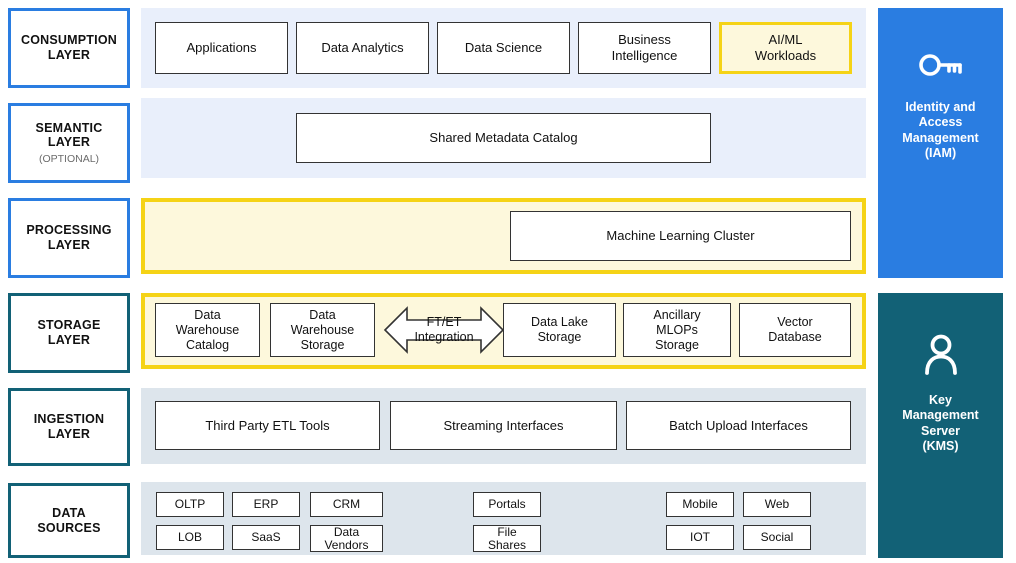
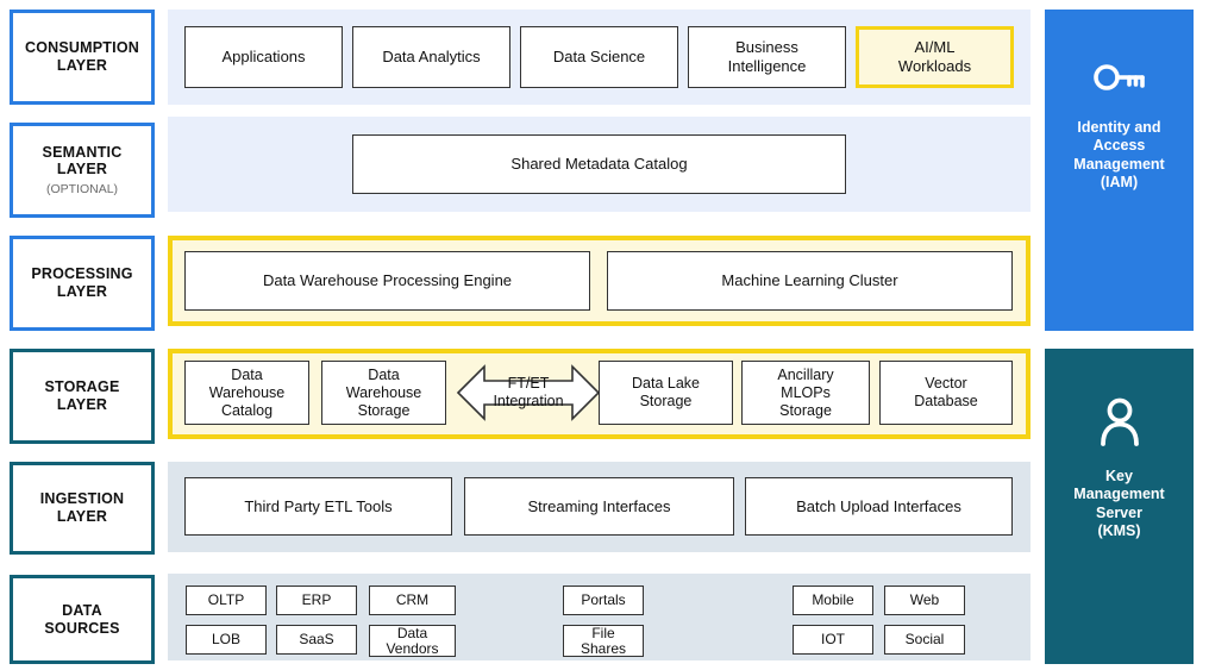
  CONSUMPTION
  LAYER
  SEMANTIC
  LAYER
  (OPTIONAL)
  PROCESSING
  LAYER
  STORAGE
  LAYER
  INGESTION
  LAYER
  DATA
  SOURCES
  Applications
  Data Analytics
  Data Science
  Business
  Intelligence
  AI/ML
  Workloads
  Shared Metadata Catalog
+ Data Warehouse Processing Engine
  Machine Learning Cluster
  Data
  Warehouse
  Catalog
  Data
  Warehouse
  Storage
  FT/ET
  Integration
  Data Lake
  Storage
  Ancillary
  MLOPs
  Storage
  Vector
  Database
  Third Party ETL Tools
  Streaming Interfaces
  Batch Upload Interfaces
  OLTP
  ERP
  CRM
  LOB
  SaaS
  Data
  Vendors
  Portals
  File
  Shares
  Mobile
  Web
  IOT
  Social
  Identity and
  Access
  Management
  (IAM)
  Key
  Management
  Server
  (KMS)
